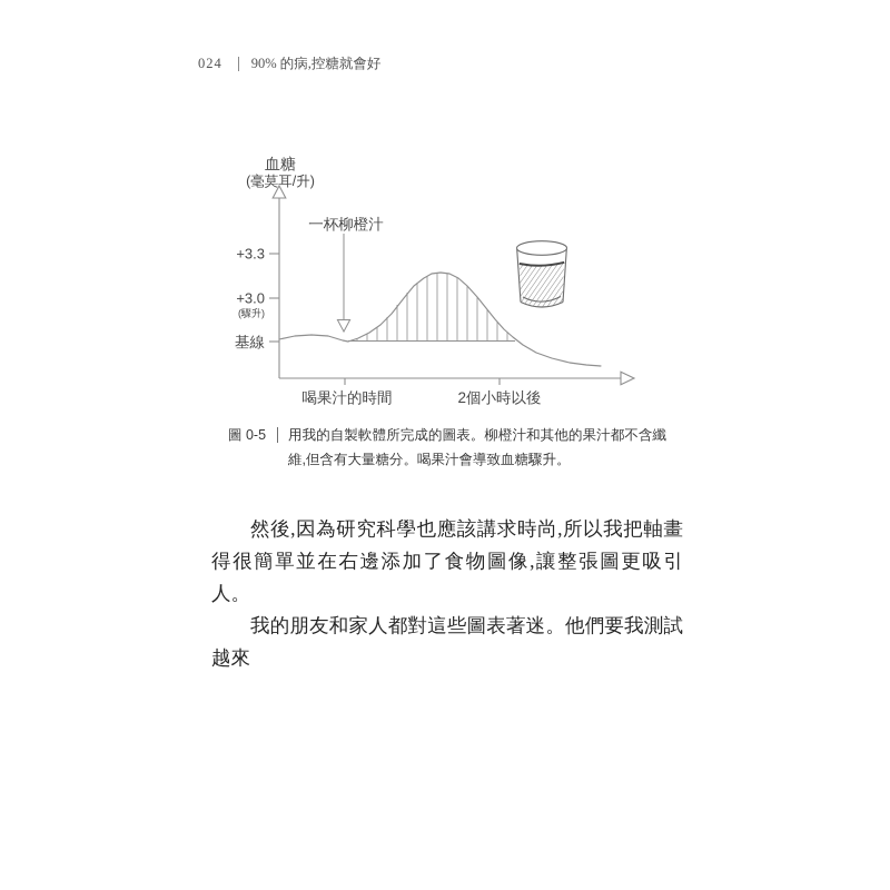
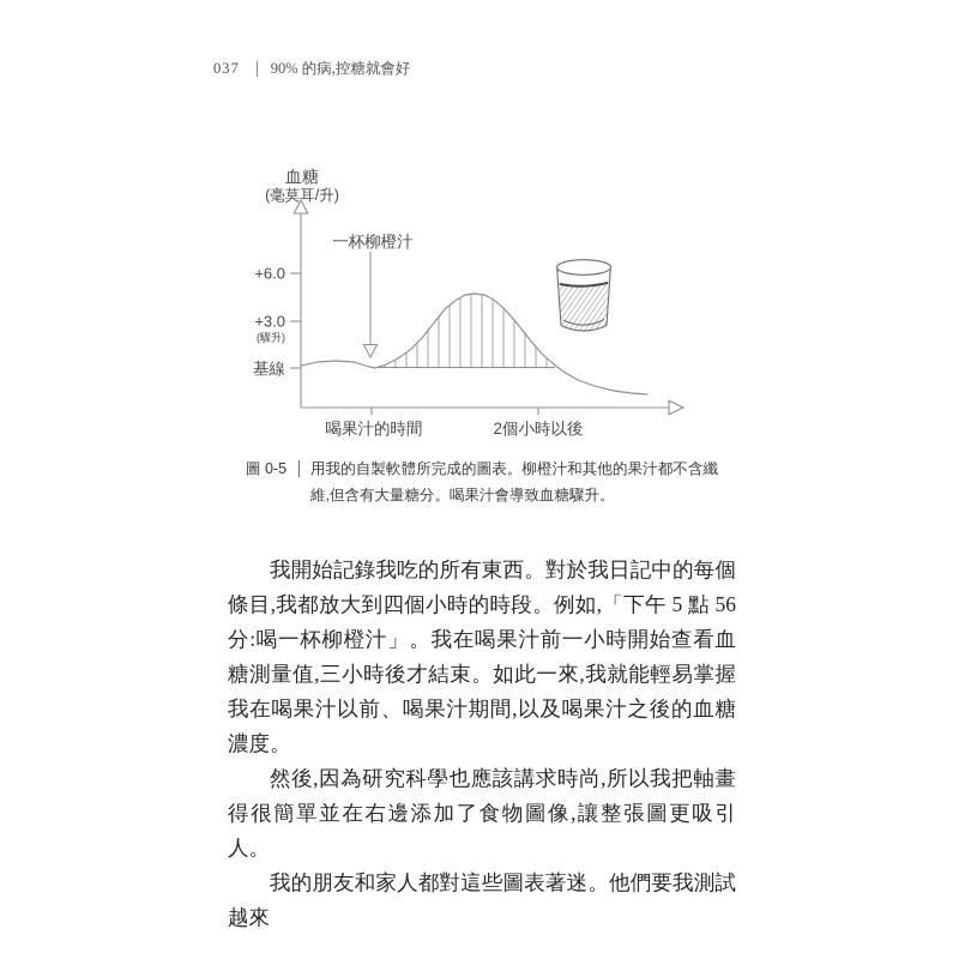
- 024
+ 037
  90% 的病,控糖就會好
  血糖
  (毫莫耳/升)
- +3.3
+ +6.0
  +3.0
  (驟升)
  基線
  喝果汁的時間
  2個小時以後
  一杯柳橙汁
  圖 0-5
  用我的自製軟體所完成的圖表。柳橙汁和其他的果汁都不含纖維,但含有大量糖分。喝果汁會導致血糖驟升。
+ 我開始記錄我吃的所有東西。對於我日記中的每個條目,我都放大到四個小時的時段。例如,「下午 5 點 56 分:喝一杯柳橙汁」。我在喝果汁前一小時開始查看血糖測量值,三小時後才結束。如此一來,我就能輕易掌握我在喝果汁以前、喝果汁期間,以及喝果汁之後的血糖濃度。
  然後,因為研究科學也應該講求時尚,所以我把軸畫得很簡單並在右邊添加了食物圖像,讓整張圖更吸引人。
  我的朋友和家人都對這些圖表著迷。他們要我測試越來
